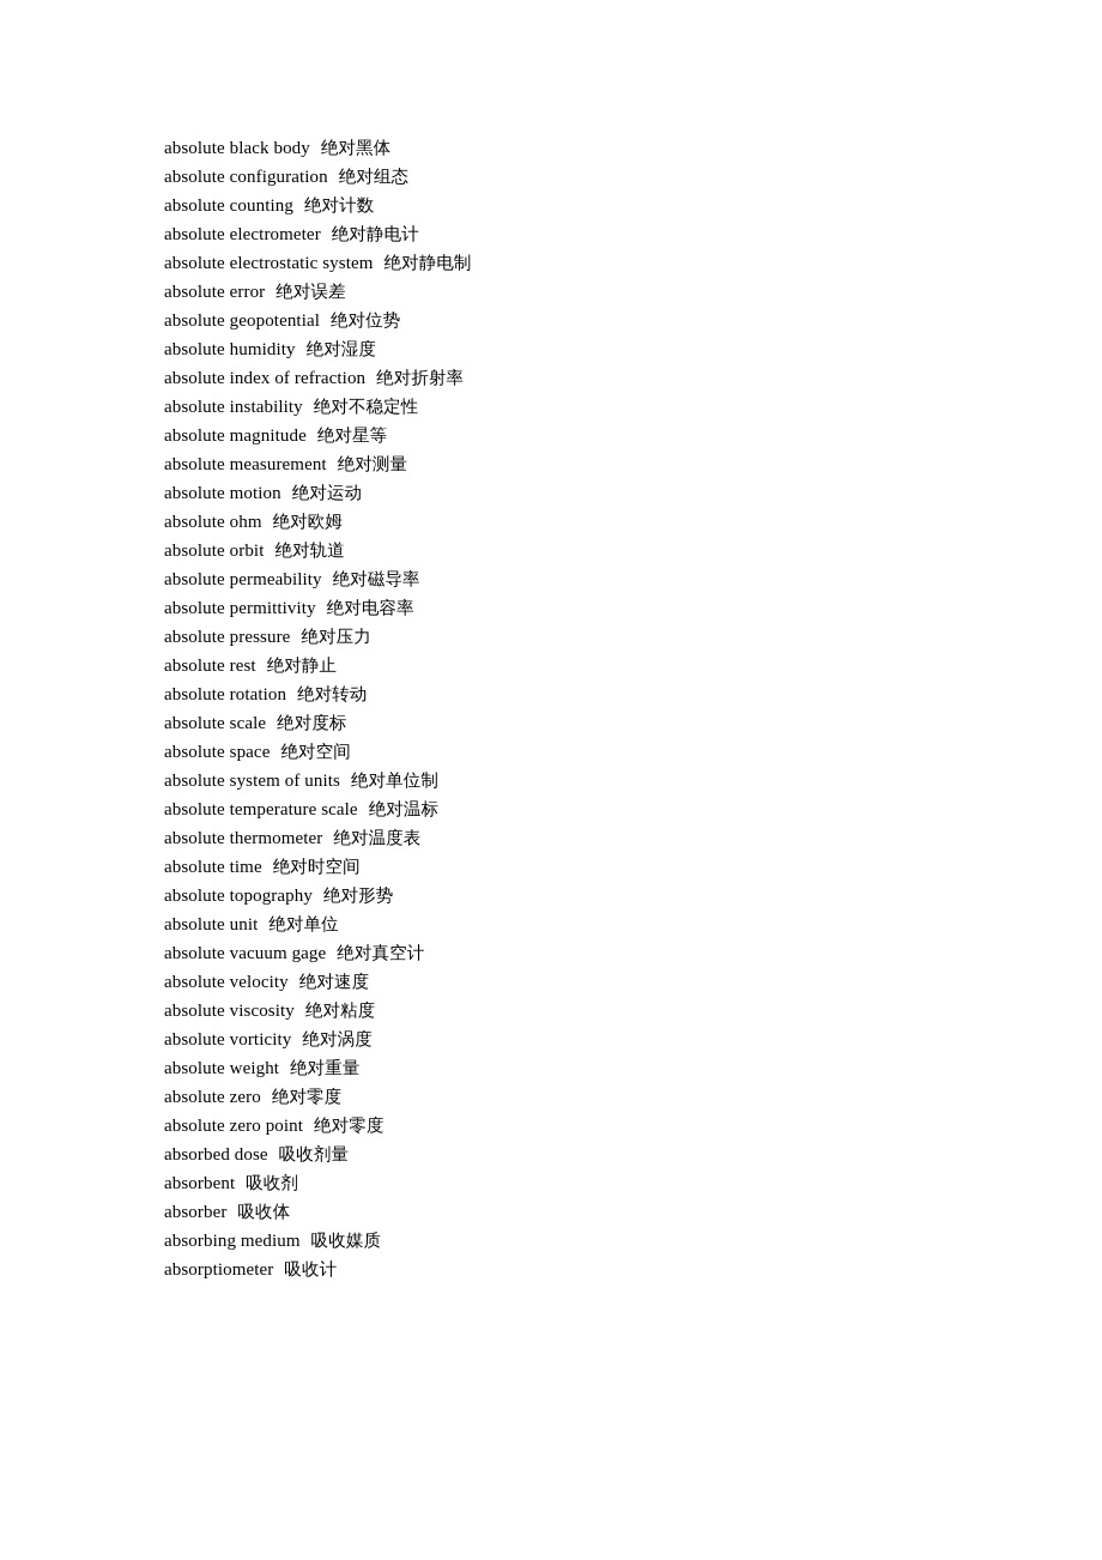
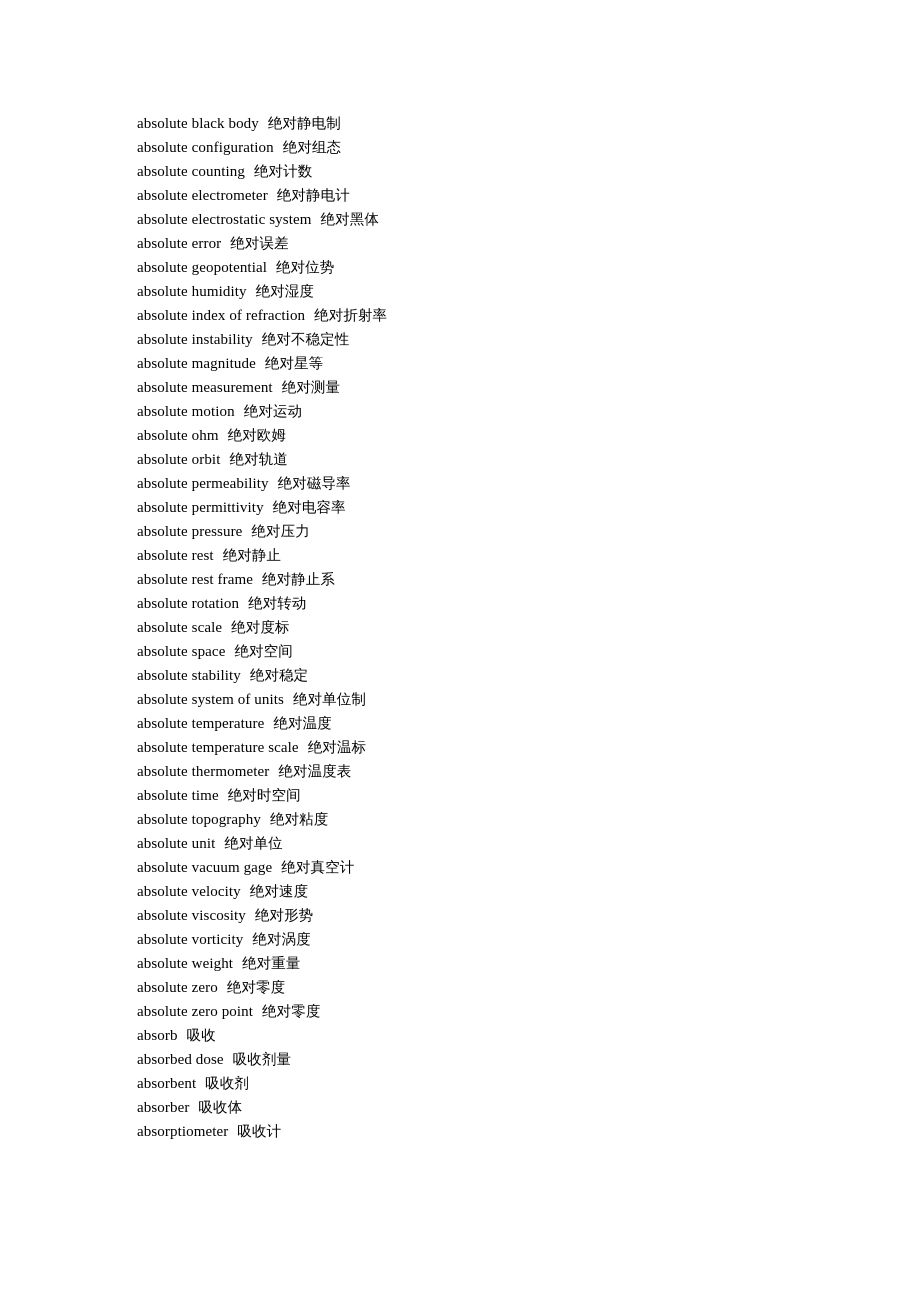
- absolute black body 绝对黑体
+ absolute black body 绝对静电制
  absolute configuration 绝对组态
  absolute counting 绝对计数
  absolute electrometer 绝对静电计
- absolute electrostatic system 绝对静电制
+ absolute electrostatic system 绝对黑体
  absolute error 绝对误差
  absolute geopotential 绝对位势
  absolute humidity 绝对湿度
  absolute index of refraction 绝对折射率
  absolute instability 绝对不稳定性
  absolute magnitude 绝对星等
  absolute measurement 绝对测量
  absolute motion 绝对运动
  absolute ohm 绝对欧姆
  absolute orbit 绝对轨道
  absolute permeability 绝对磁导率
  absolute permittivity 绝对电容率
  absolute pressure 绝对压力
  absolute rest 绝对静止
+ absolute rest frame 绝对静止系
  absolute rotation 绝对转动
  absolute scale 绝对度标
  absolute space 绝对空间
+ absolute stability 绝对稳定
  absolute system of units 绝对单位制
+ absolute temperature 绝对温度
  absolute temperature scale 绝对温标
  absolute thermometer 绝对温度表
  absolute time 绝对时空间
- absolute topography 绝对形势
+ absolute topography 绝对粘度
  absolute unit 绝对单位
  absolute vacuum gage 绝对真空计
  absolute velocity 绝对速度
- absolute viscosity 绝对粘度
+ absolute viscosity 绝对形势
  absolute vorticity 绝对涡度
  absolute weight 绝对重量
  absolute zero 绝对零度
  absolute zero point 绝对零度
+ absorb 吸收
  absorbed dose 吸收剂量
  absorbent 吸收剂
  absorber 吸收体
- absorbing medium 吸收媒质
  absorptiometer 吸收计
